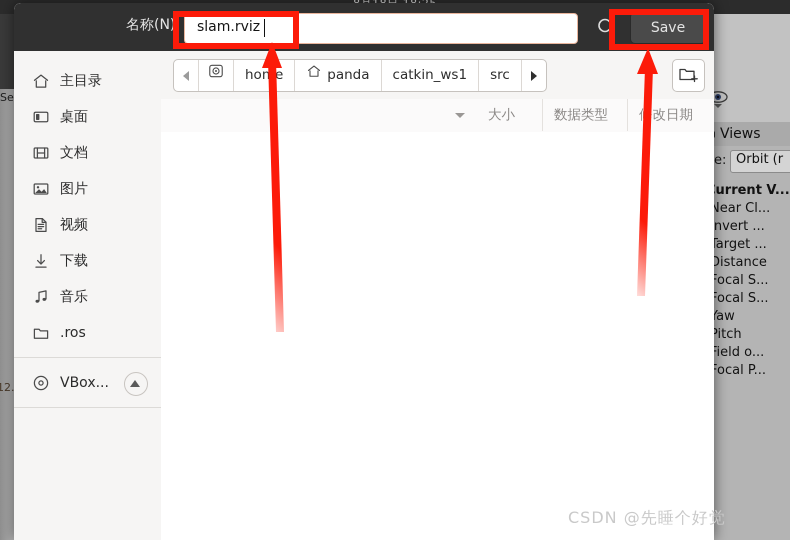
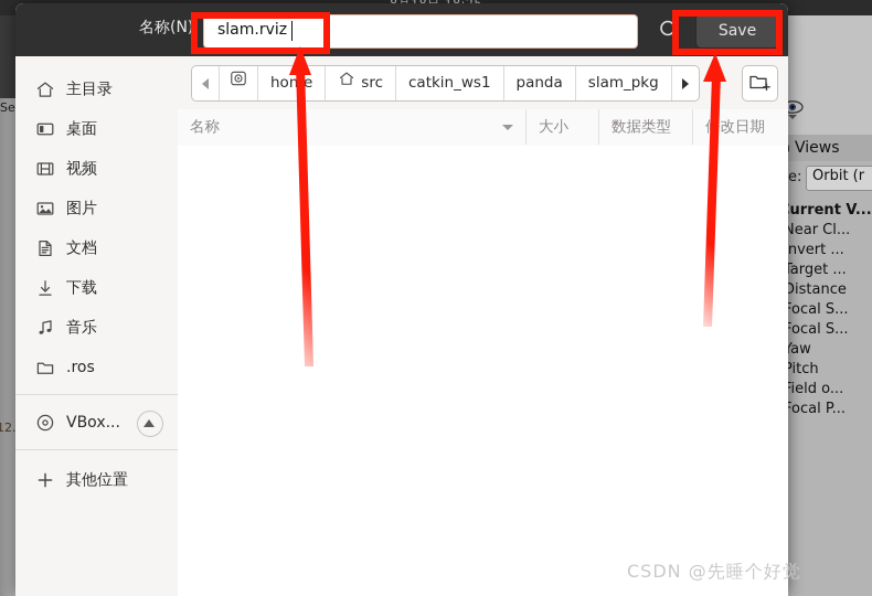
  12.
  Views
  Orbit (r
  urrent V...
  Near Cl...
  nvert ...
  arget ...
  Distance
  ocal S...
  ocal S...
  itch
  ield o...
  ocal P...
  名称(N)
  slam.rviz
  Save
  主目录
  桌面
- 文档
+ 视频
  图片
- 视频
+ 文档
  下载
  音乐
  .ros
  VBox...
+ 其他位置
  home
- panda
+ src
  catkin_ws1
- src
+ panda
+ slam_pkg
+ 名称
  大小
  数据类型
  改日期
  CSDN @先睡个好觉
